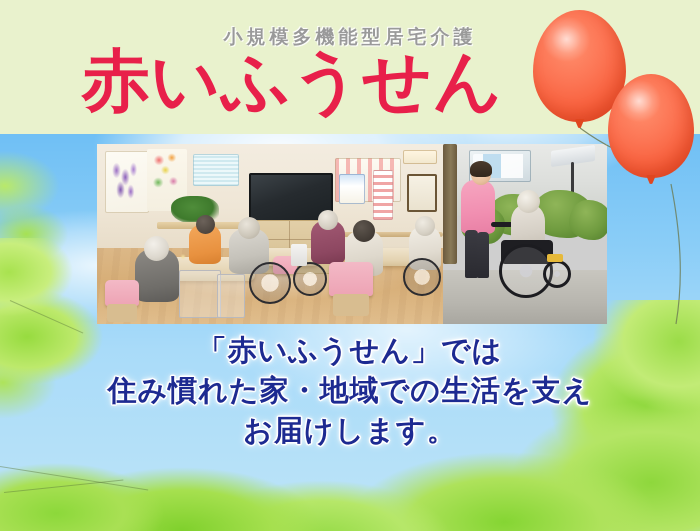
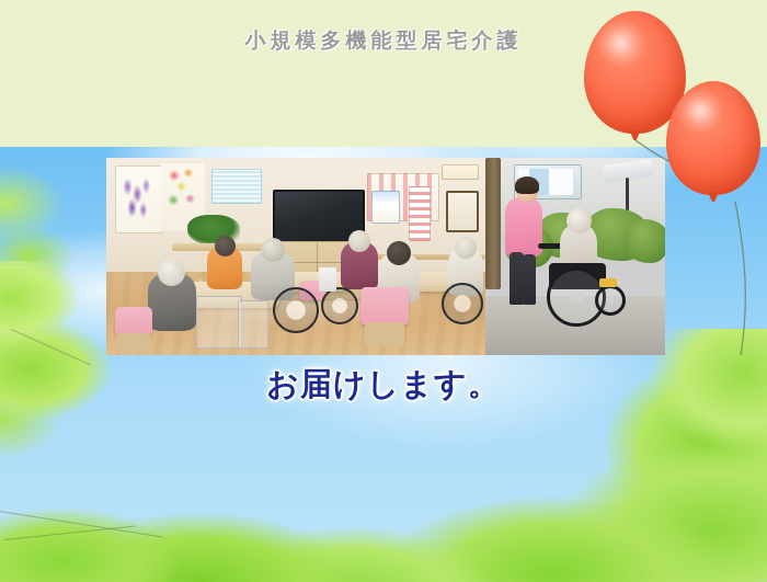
  小規模多機能型居宅介護
- 赤いふうせん
- 「赤いふうせん」では
- 住み慣れた家・地域での生活を支え
  お届けします。
